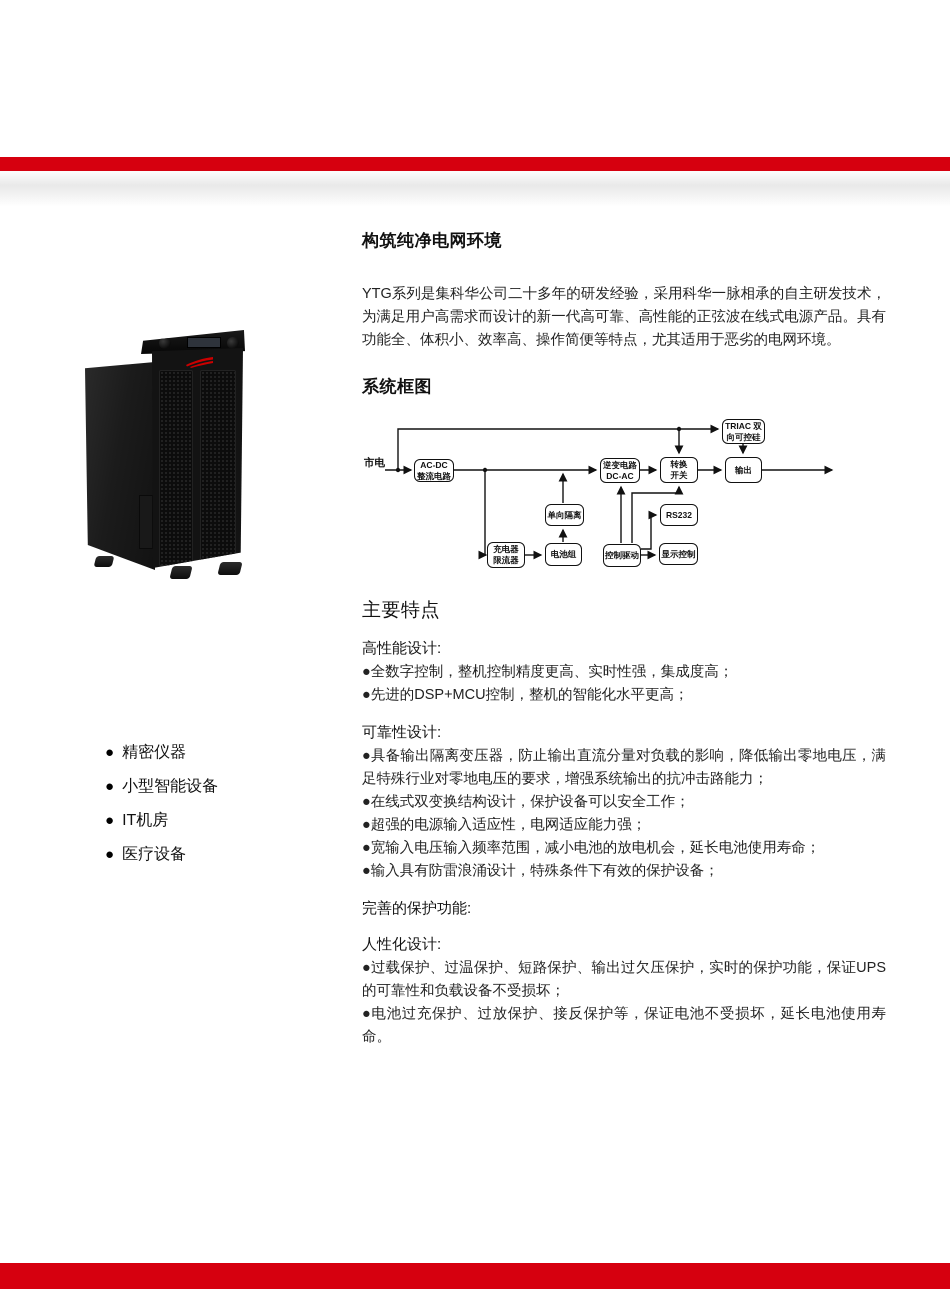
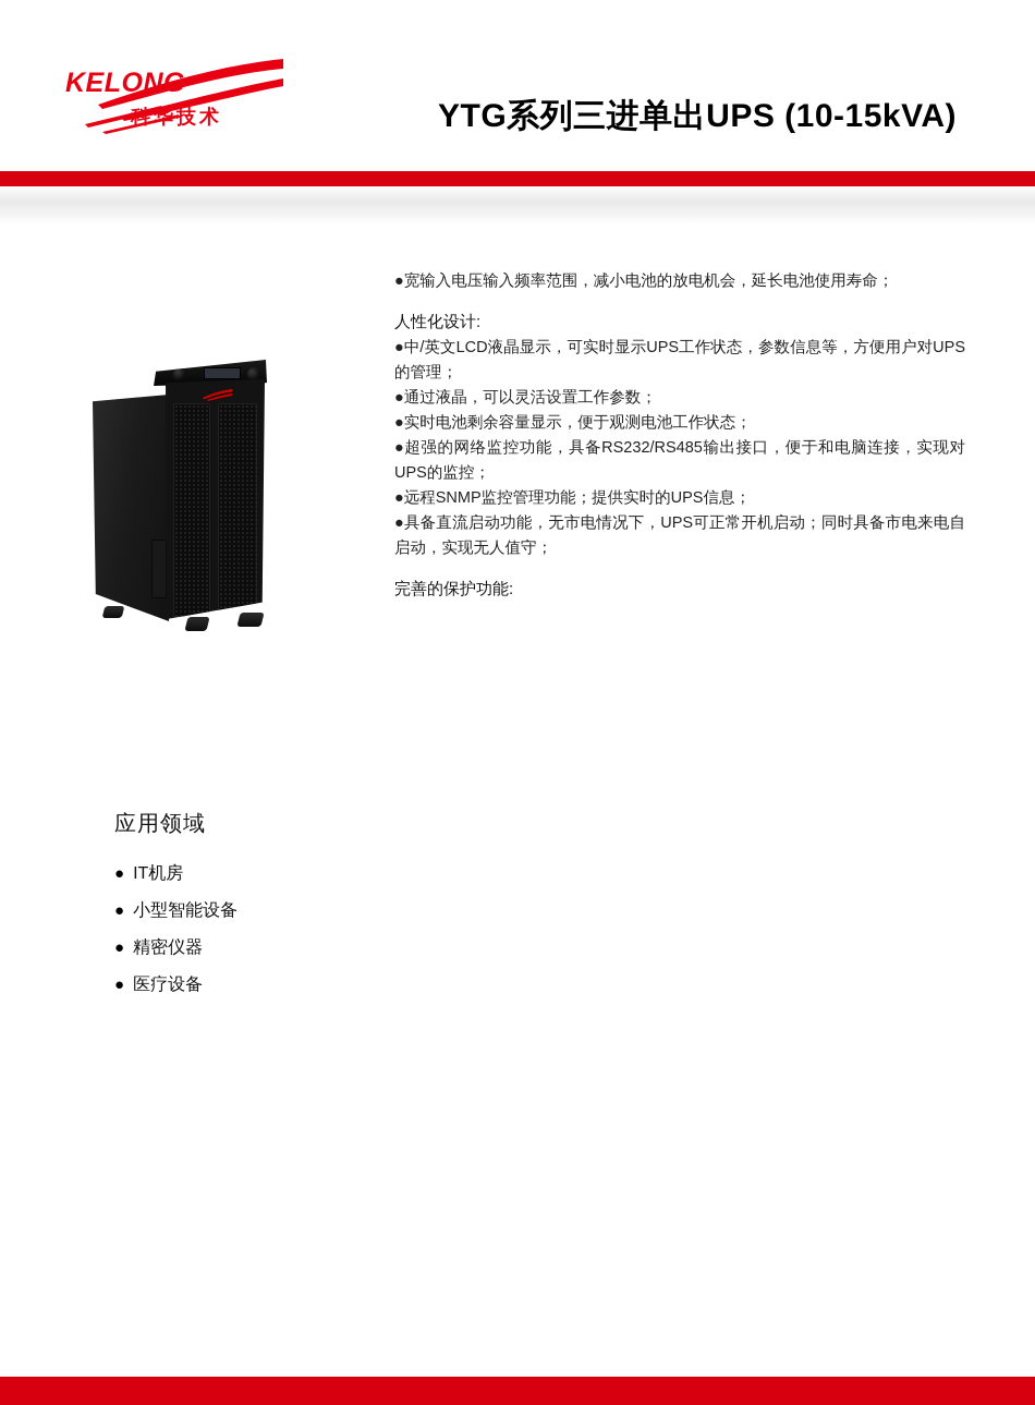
+ KELONG
+ 科华技术
+ YTG系列三进单出UPS (10-15kVA)
+ 应用领域
  ●
- 精密仪器
+ IT机房
  ●
  小型智能设备
  ●
- IT机房
+ 精密仪器
  ●
  医疗设备
- 构筑纯净电网环境
- YTG系列是集科华公司二十多年的研发经验，采用科华一脉相承的自主研发技术，为满足用户高需求而设计的新一代高可靠、高性能的正弦波在线式电源产品。具有功能全、体积小、效率高、操作简便等特点，尤其适用于恶劣的电网环境。
- 系统框图
- 市电
- AC-DC
- 整流电路
- 逆变电路
- DC-AC
- 转换
- 开关
- 输出
- TRIAC 双
- 向可控硅
- 单向隔离
- 充电器
- 限流器
- 电池组
- 控制驱动
- RS232
- 显示控制
- 主要特点
- 高性能设计:
- ●全数字控制，整机控制精度更高、实时性强，集成度高；
- ●先进的DSP+MCU控制，整机的智能化水平更高；
- 可靠性设计:
- ●具备输出隔离变压器，防止输出直流分量对负载的影响，降低输出零地电压，满足特殊行业对零地电压的要求，增强系统输出的抗冲击路能力；
- ●在线式双变换结构设计，保护设备可以安全工作；
- ●超强的电源输入适应性，电网适应能力强；
  ●宽输入电压输入频率范围，减小电池的放电机会，延长电池使用寿命；
- ●输入具有防雷浪涌设计，特殊条件下有效的保护设备；
- 完善的保护功能:
+ 人性化设计:
+ ●中/英文LCD液晶显示，可实时显示UPS工作状态，参数信息等，方便用户对UPS的管理；
+ ●通过液晶，可以灵活设置工作参数；
+ ●实时电池剩余容量显示，便于观测电池工作状态；
+ ●超强的网络监控功能，具备RS232/RS485输出接口，便于和电脑连接，实现对UPS的监控；
+ ●远程SNMP监控管理功能；提供实时的UPS信息；
+ ●具备直流启动功能，无市电情况下，UPS可正常开机启动；同时具备市电来电自启动，实现无人值守；
- 人性化设计:
+ 完善的保护功能:
- ●过载保护、过温保护、短路保护、输出过欠压保护，实时的保护功能，保证UPS的可靠性和负载设备不受损坏；
- ●电池过充保护、过放保护、接反保护等，保证电池不受损坏，延长电池使用寿命。
